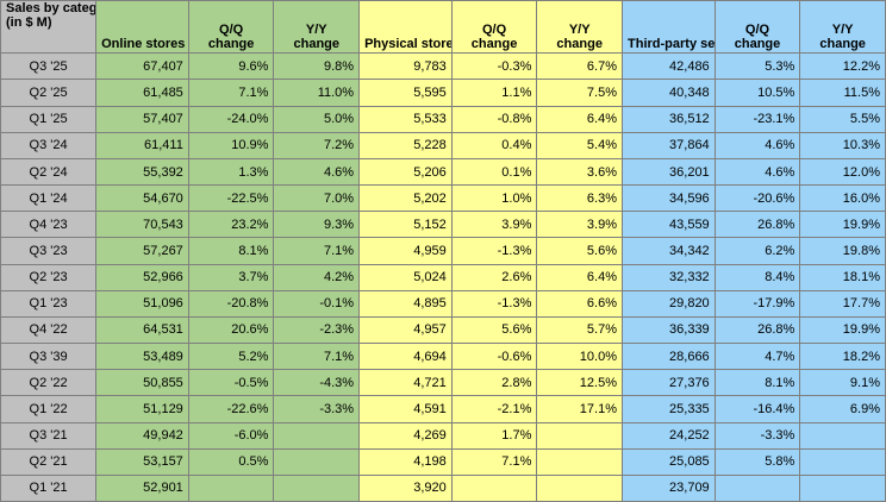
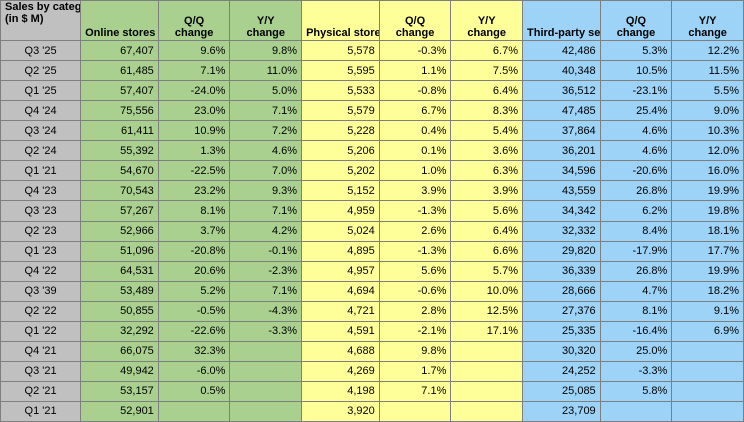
  Sales by categ (in $ M)	Online stores	Q/Q change	Y/Y change	Physical store	Q/Q change	Y/Y change	Third-party se	Q/Q change	Y/Y change
- Q3 '25	67,407	9.6%	9.8%	9,783	-0.3%	6.7%	42,486	5.3%	12.2%
+ Q3 '25	67,407	9.6%	9.8%	5,578	-0.3%	6.7%	42,486	5.3%	12.2%
  Q2 '25	61,485	7.1%	11.0%	5,595	1.1%	7.5%	40,348	10.5%	11.5%
  Q1 '25	57,407	-24.0%	5.0%	5,533	-0.8%	6.4%	36,512	-23.1%	5.5%
+ Q4 '24	75,556	23.0%	7.1%	5,579	6.7%	8.3%	47,485	25.4%	9.0%
  Q3 '24	61,411	10.9%	7.2%	5,228	0.4%	5.4%	37,864	4.6%	10.3%
  Q2 '24	55,392	1.3%	4.6%	5,206	0.1%	3.6%	36,201	4.6%	12.0%
- Q1 '24	54,670	-22.5%	7.0%	5,202	1.0%	6.3%	34,596	-20.6%	16.0%
+ Q1 '21	54,670	-22.5%	7.0%	5,202	1.0%	6.3%	34,596	-20.6%	16.0%
  Q4 '23	70,543	23.2%	9.3%	5,152	3.9%	3.9%	43,559	26.8%	19.9%
  Q3 '23	57,267	8.1%	7.1%	4,959	-1.3%	5.6%	34,342	6.2%	19.8%
  Q2 '23	52,966	3.7%	4.2%	5,024	2.6%	6.4%	32,332	8.4%	18.1%
  Q1 '23	51,096	-20.8%	-0.1%	4,895	-1.3%	6.6%	29,820	-17.9%	17.7%
  Q4 '22	64,531	20.6%	-2.3%	4,957	5.6%	5.7%	36,339	26.8%	19.9%
  Q3 '39	53,489	5.2%	7.1%	4,694	-0.6%	10.0%	28,666	4.7%	18.2%
  Q2 '22	50,855	-0.5%	-4.3%	4,721	2.8%	12.5%	27,376	8.1%	9.1%
- Q1 '22	51,129	-22.6%	-3.3%	4,591	-2.1%	17.1%	25,335	-16.4%	6.9%
+ Q1 '22	32,292	-22.6%	-3.3%	4,591	-2.1%	17.1%	25,335	-16.4%	6.9%
+ Q4 '21	66,075	32.3%		4,688	9.8%		30,320	25.0%
  Q3 '21	49,942	-6.0%		4,269	1.7%		24,252	-3.3%
  Q2 '21	53,157	0.5%		4,198	7.1%		25,085	5.8%
  Q1 '21	52,901			3,920			23,709
